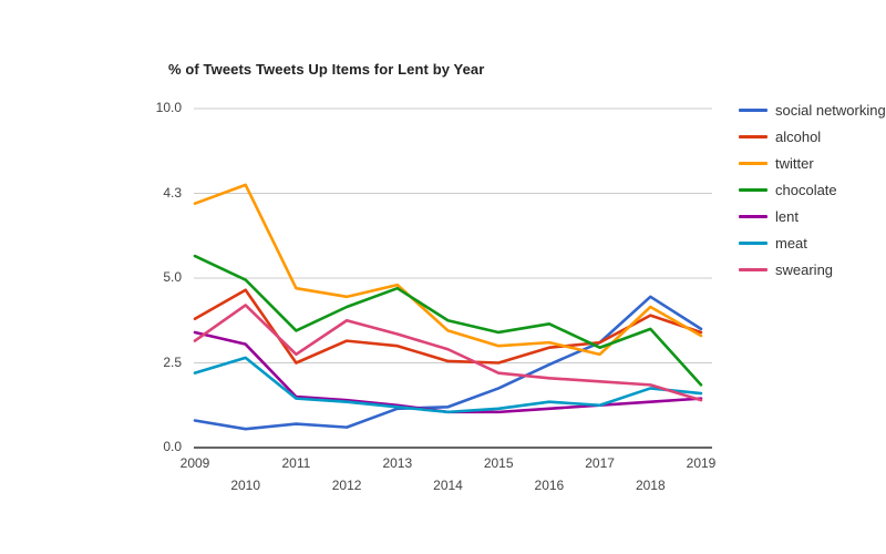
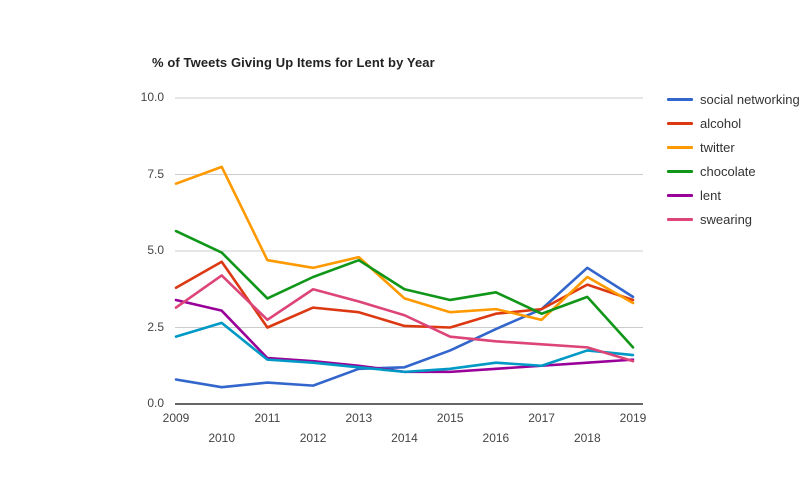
- % of Tweets Tweets Up Items for Lent by Year
+ % of Tweets Giving Up Items for Lent by Year
  0.0
  2.5
  5.0
- 4.3
+ 7.5
  10.0
  2009
  2010
  2011
  2012
  2013
  2014
  2015
  2016
  2017
  2018
  2019
  social networking
  alcohol
  twitter
  chocolate
  lent
- meat
  swearing
